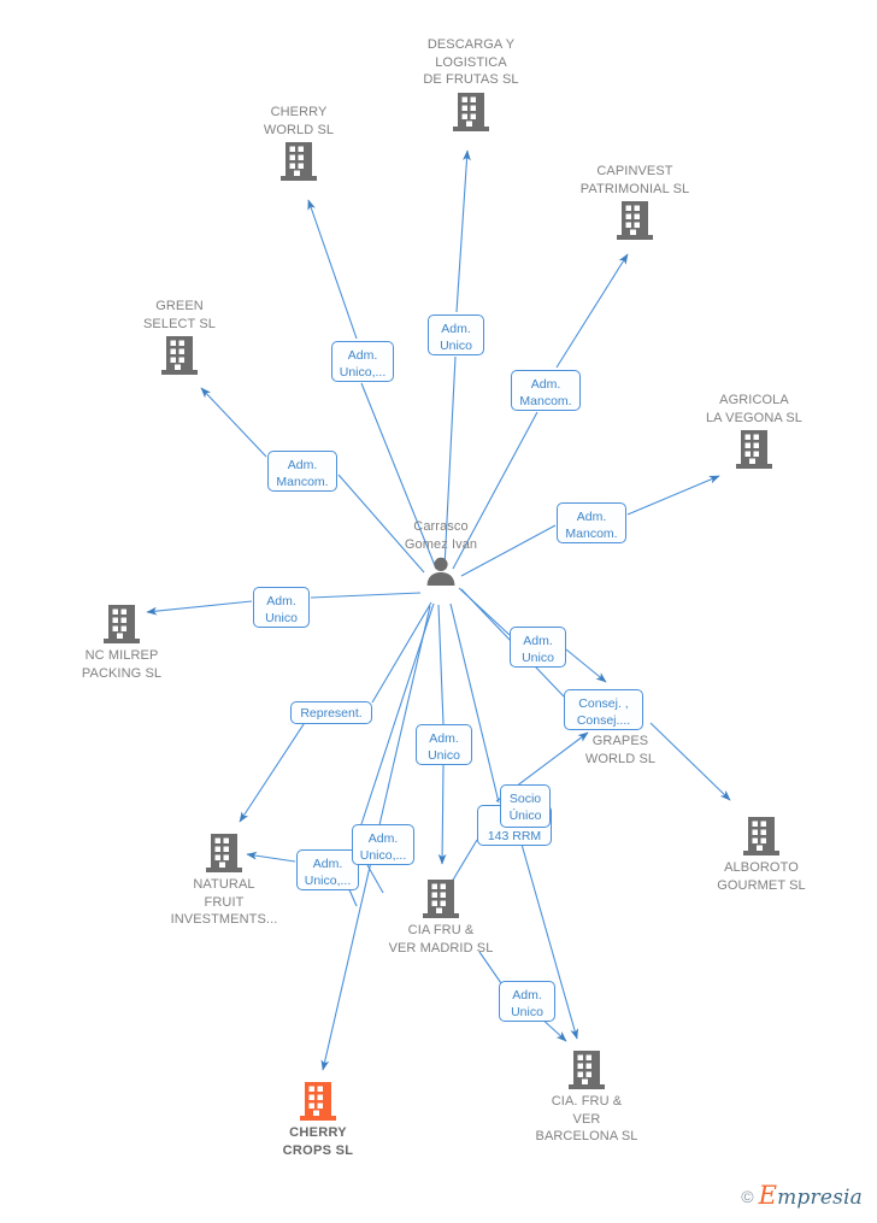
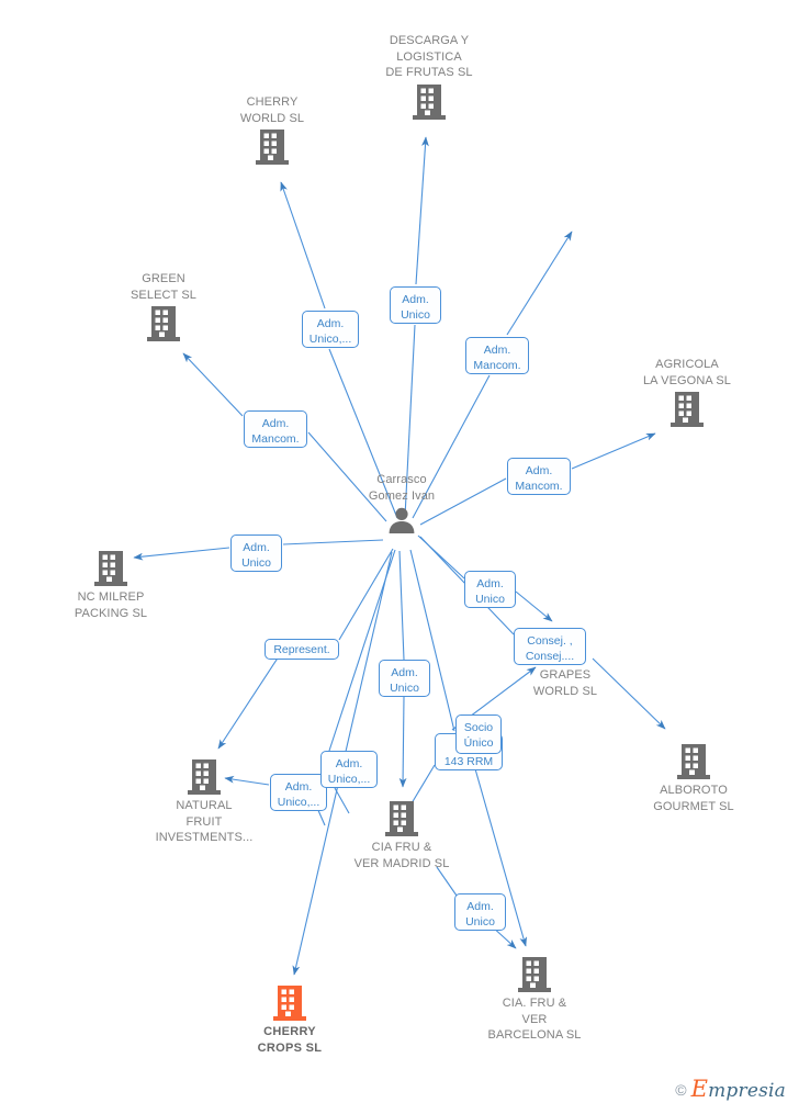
  DESCARGA Y
  LOGISTICA
  DE FRUTAS SL
  CHERRY
  WORLD SL
- CAPINVEST
- PATRIMONIAL SL
  GREEN
  SELECT SL
  AGRICOLA
  LA VEGONA SL
  NC MILREP
  PACKING SL
  GRAPES
  WORLD SL
  NATURAL
  FRUIT
  INVESTMENTS...
  ALBOROTO
  GOURMET SL
  CIA FRU &
  VER MADRID SL
  CIA. FRU &
  VER
  BARCELONA SL
  CHERRY
  CROPS SL
  Carrasco
  Gomez Ivan
  Adm.
  Unico,...
  Adm.
  Unico
  Adm.
  Mancom.
  Adm.
  Mancom.
  Adm.
  Mancom.
  Adm.
  Unico
  Adm.
  Unico
  Represent.
  Adm.
  Unico
  Consej. ,
  Consej....
  143 RRM
  Socio
  Único
  Adm.
  Unico,...
  Adm.
  Unico,...
  Adm.
  Unico
  ©
  Empresia
